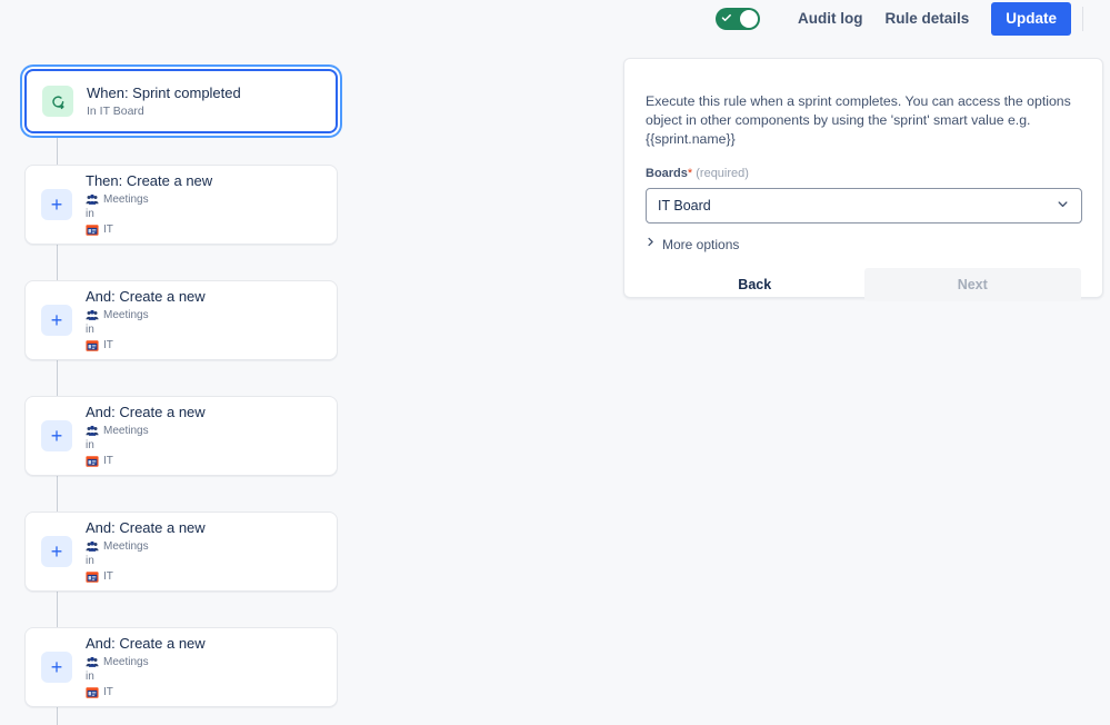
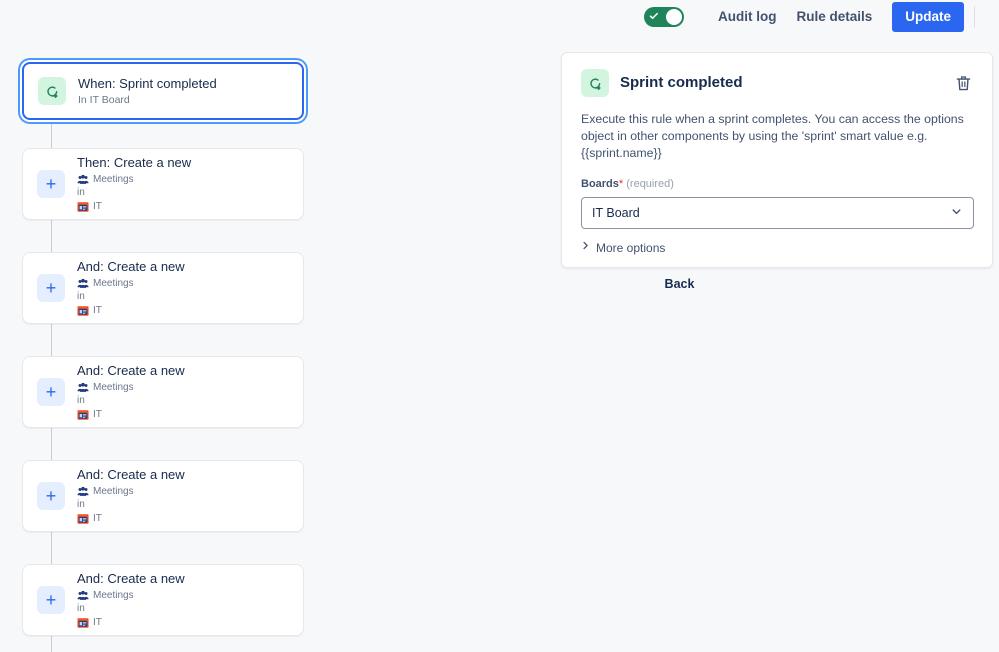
  Audit log
  Rule details
  Update
  When: Sprint completed
  In IT Board
  +
  Then: Create a new
  Meetings
  in
  IT
  +
  And: Create a new
  Meetings
  in
  IT
  +
  And: Create a new
  Meetings
  in
  IT
  +
  And: Create a new
  Meetings
  in
  IT
  +
  And: Create a new
  Meetings
  in
  IT
+ Sprint completed
  Execute this rule when a sprint completes. You can access the options object in other components by using the 'sprint' smart value e.g. {{sprint.name}}
  Boards* (required)
  IT Board
  More options
  Back
- Next
